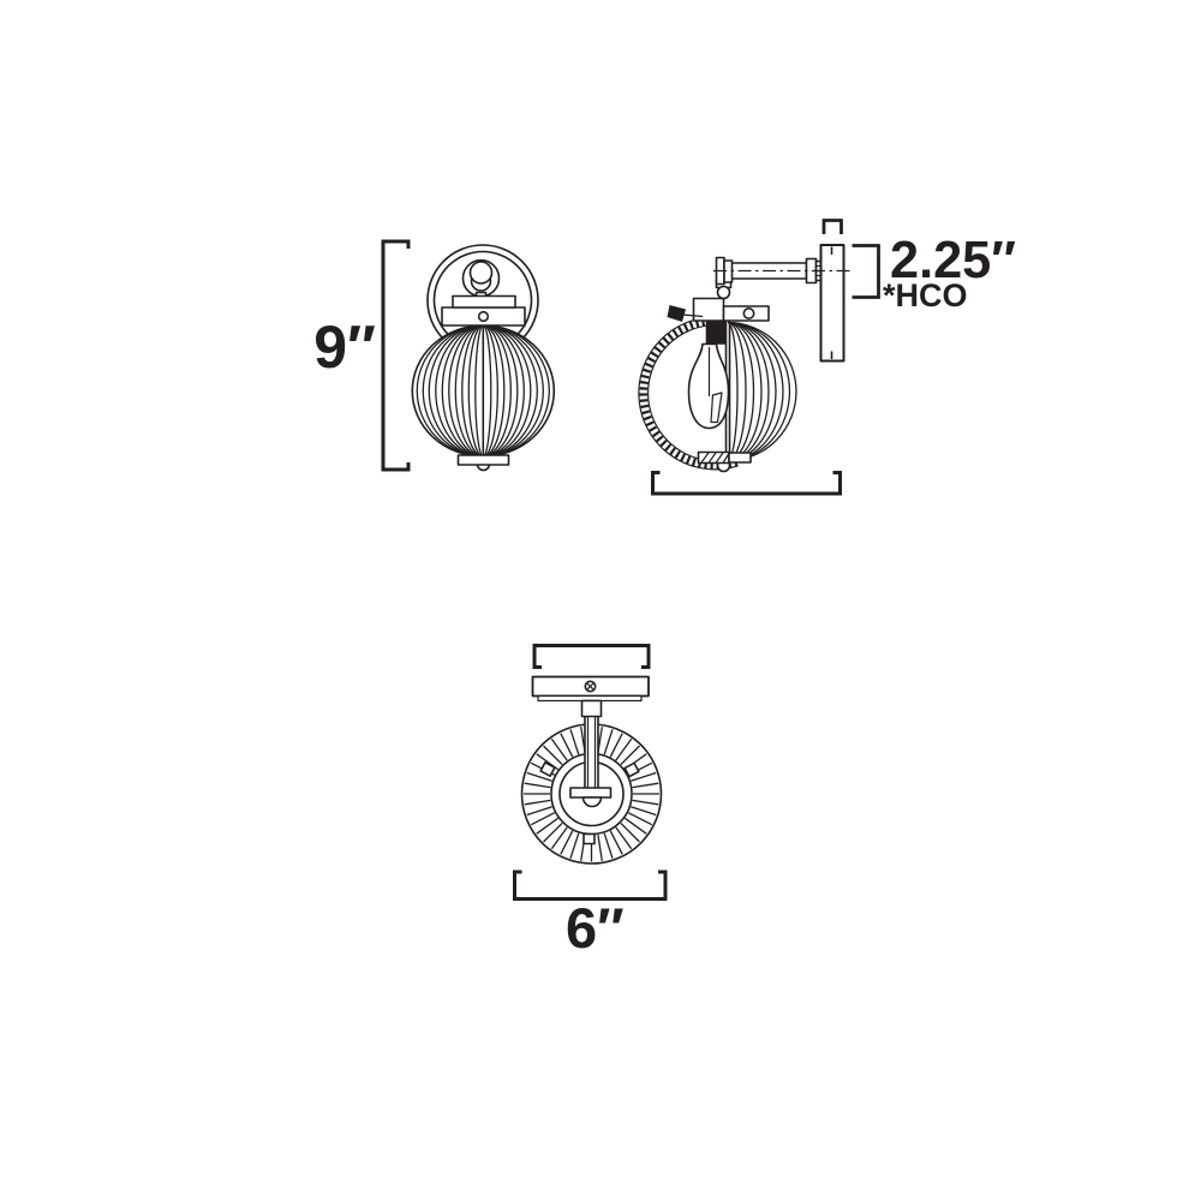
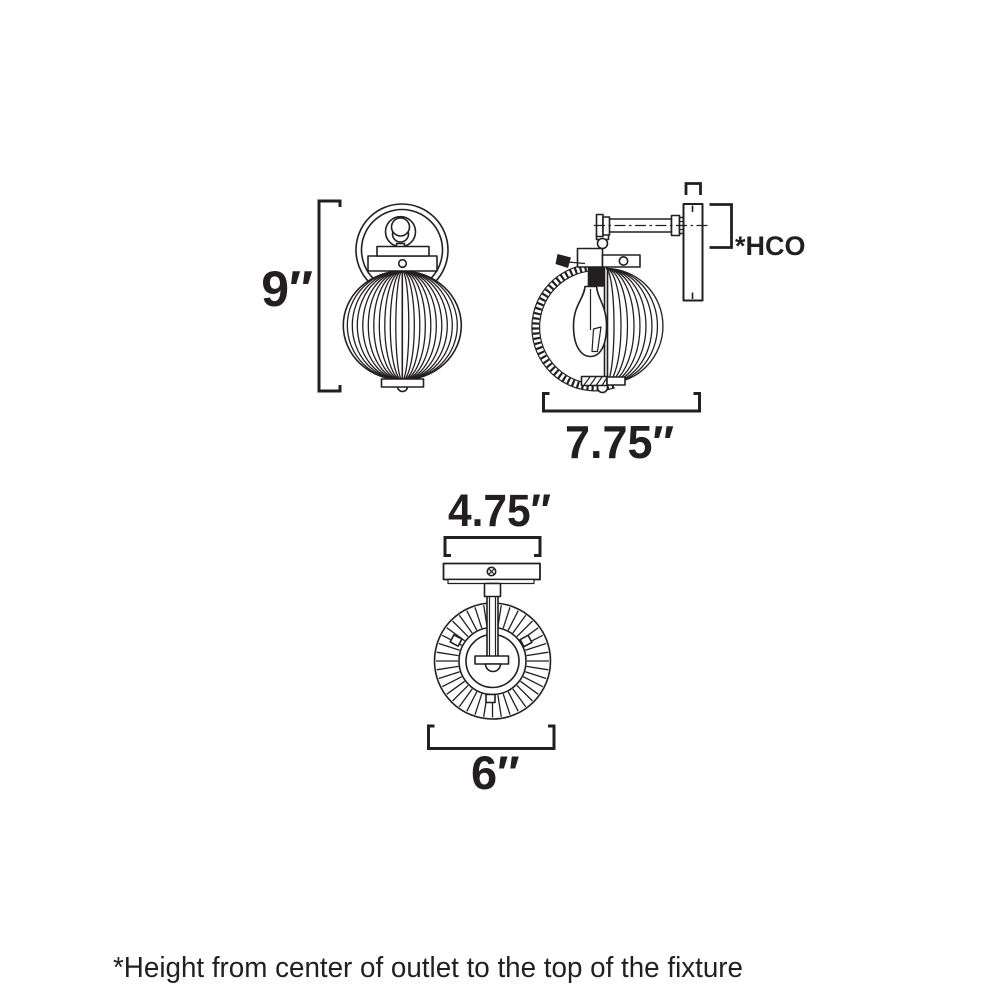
  9″
- 2.25″
  *HCO
+ 7.75″
+ 4.75″
  6″
+ *Height from center of outlet to the top of the fixture
